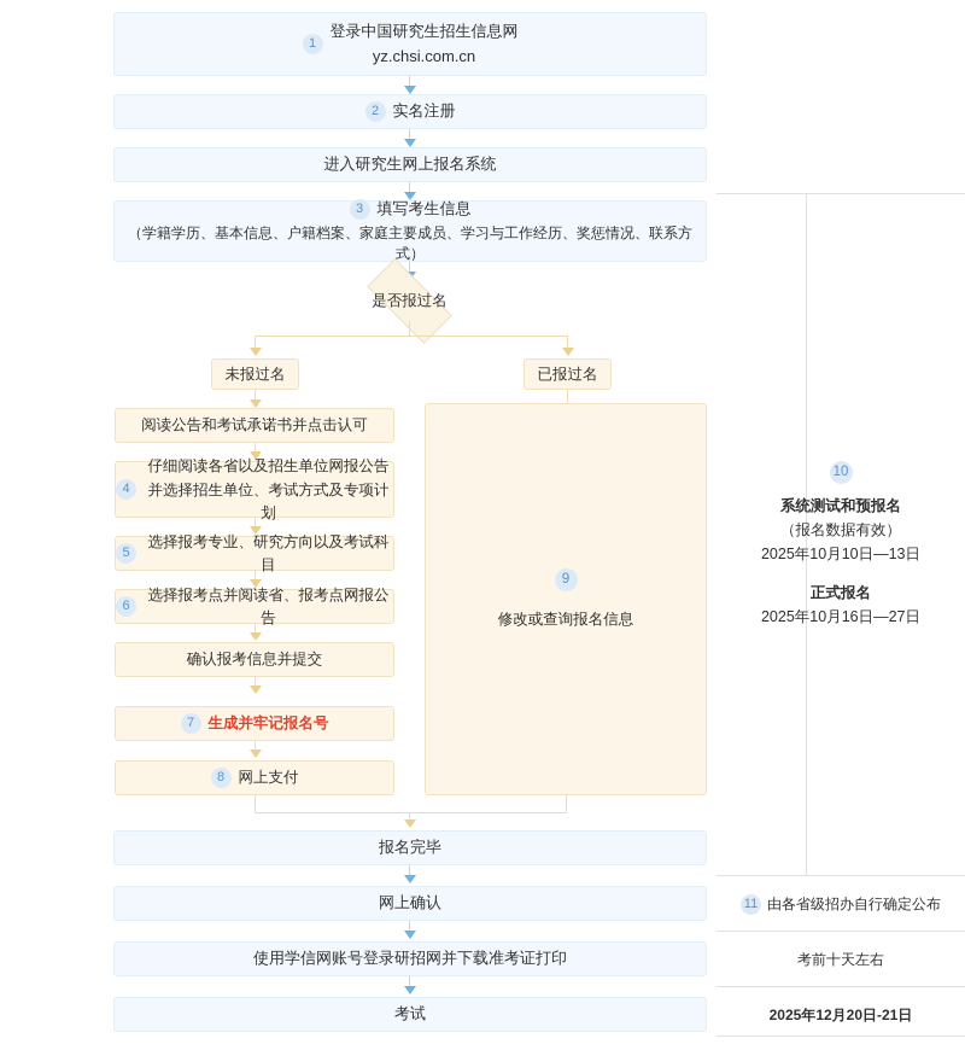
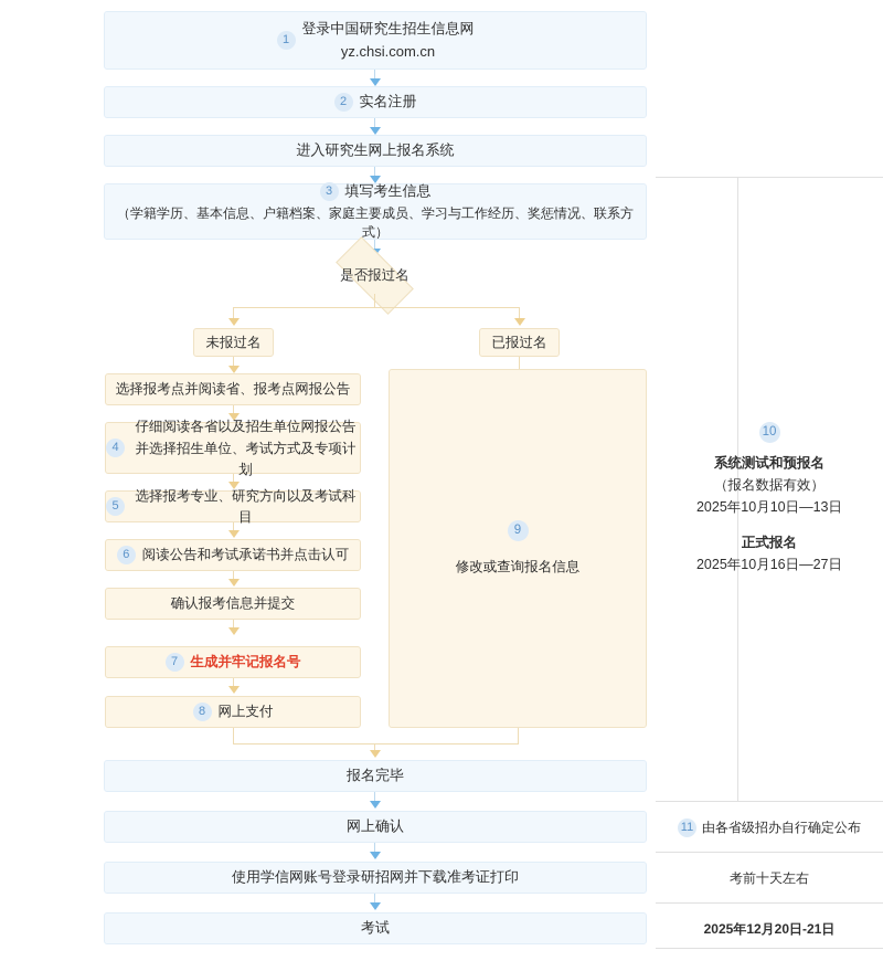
  1
  登录中国研究生招生信息网
  yz.chsi.com.cn
  2
  实名注册
  进入研究生网上报名系统
  3
  填写考生信息
  （学籍学历、基本信息、户籍档案、家庭主要成员、学习与工作经历、奖惩情况、联系方式）
  是否报过名
  未报过名
  已报过名
- 阅读公告和考试承诺书并点击认可
+ 选择报考点并阅读省、报考点网报公告
  4
  仔细阅读各省以及招生单位网报公告
  并选择招生单位、考试方式及专项计划
  5
  选择报考专业、研究方向以及考试科目
  6
- 选择报考点并阅读省、报考点网报公告
+ 阅读公告和考试承诺书并点击认可
  确认报考信息并提交
  7
  生成并牢记报名号
  8
  网上支付
  9
  修改或查询报名信息
  报名完毕
  网上确认
  使用学信网账号登录研招网并下载准考证打印
  考试
  10
  系统测试和预报名
  （报名数据有效）
  2025年10月10日—13日
  正式报名
  2025年10月16日—27日
  11
  由各省级招办自行确定公布
  考前十天左右
  2025年12月20日-21日
